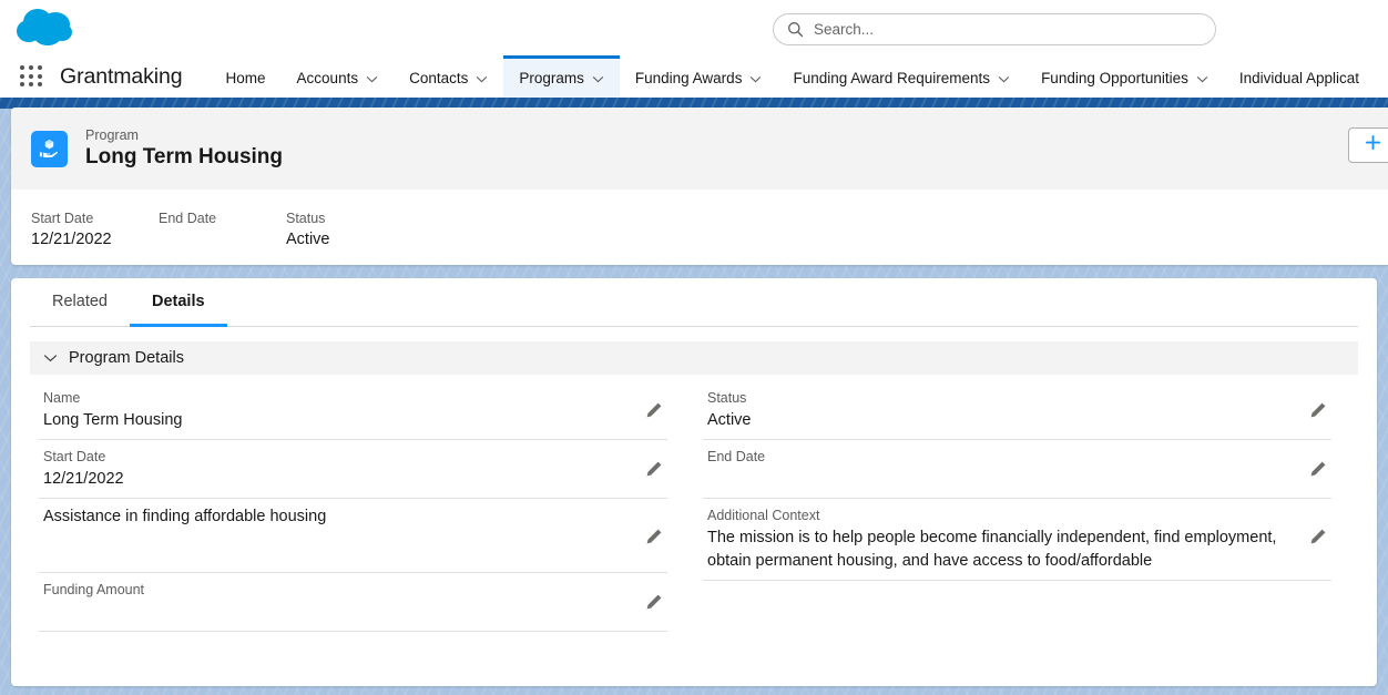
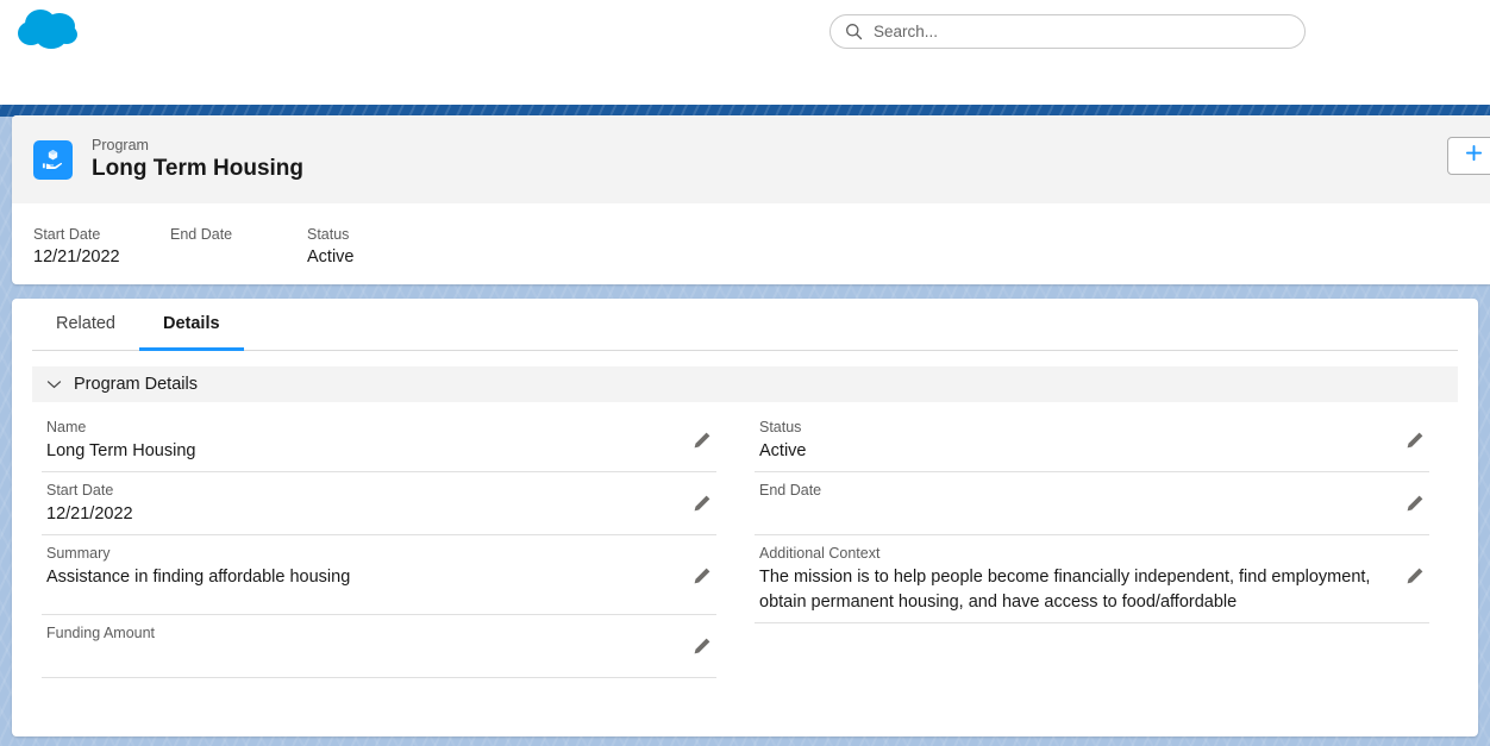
  Search...
- Grantmaking
- Home
- Accounts
- Contacts
- Programs
- Funding Awards
- Funding Award Requirements
- Funding Opportunities
- Individual Applicat
  Program
  Long Term Housing
  Start Date
  12/21/2022
  End Date
  Status
  Active
  Related
  Details
  Program Details
  Name
  Long Term Housing
  Start Date
  12/21/2022
+ Summary
  Assistance in finding affordable housing
  Funding Amount
  Status
  Active
  End Date
  Additional Context
  The mission is to help people become financially independent, find employment, obtain permanent housing, and have access to food/affordable
